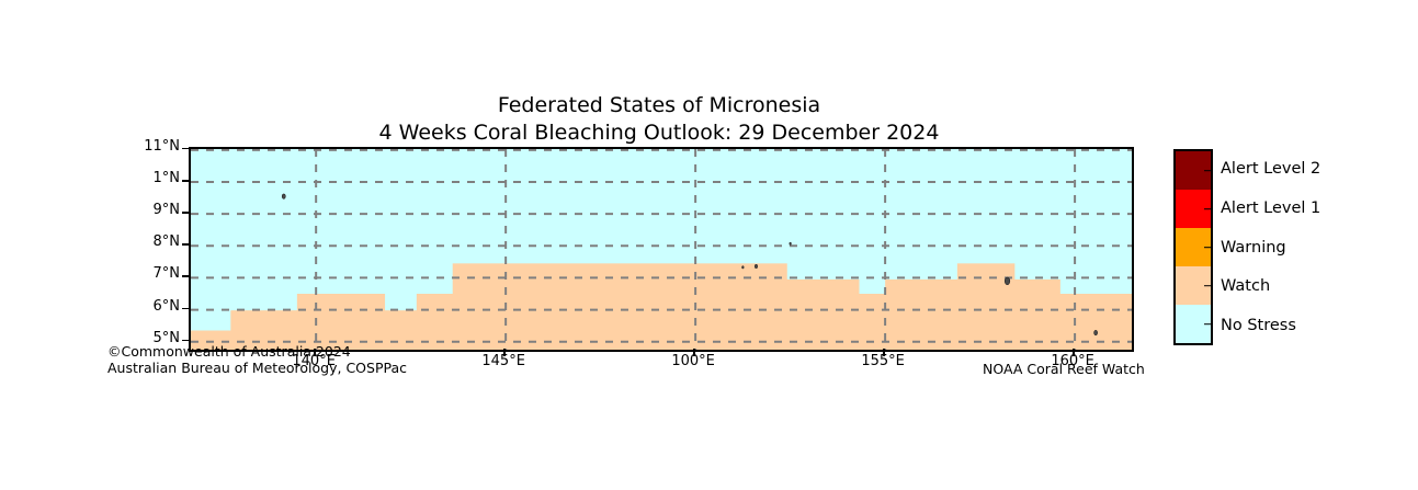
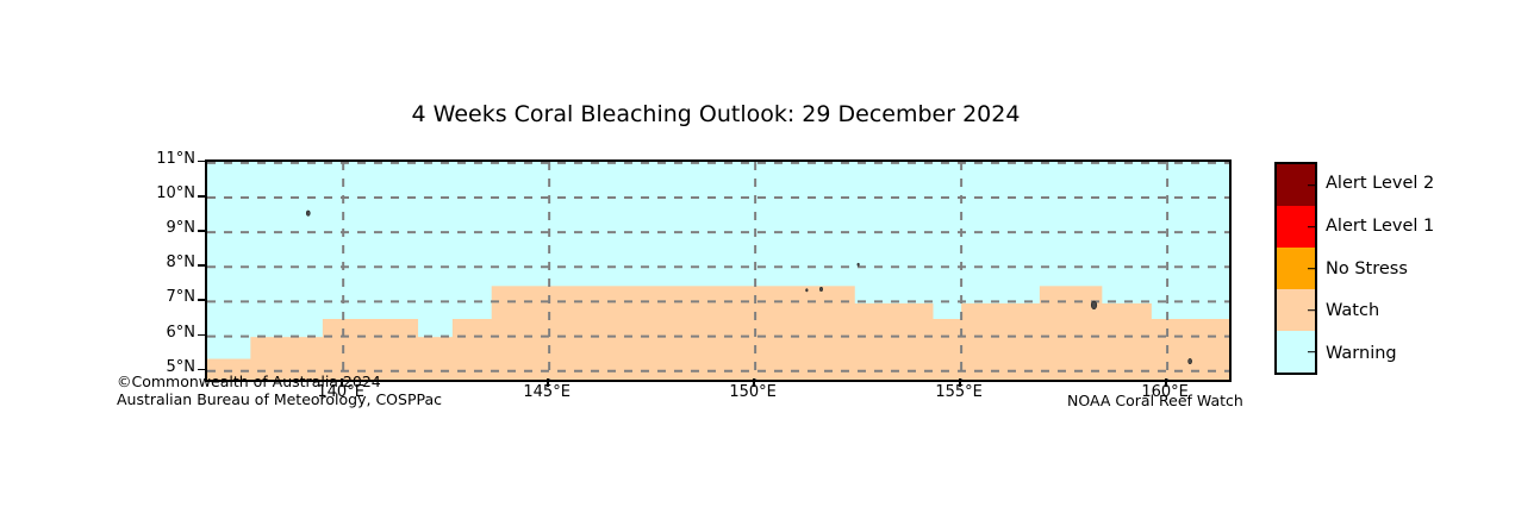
- Federated States of Micronesia
  4 Weeks Coral Bleaching Outlook: 29 December 2024
  5°N
  6°N
  7°N
  8°N
  9°N
- 1°N
+ 10°N
  11°N
  140°E
  145°E
- 100°E
+ 150°E
  155°E
  160°E
  ©Commonwealth of Australia 2024
  Australian Bureau of Meteorology, COSPPac
  NOAA Coral Reef Watch
  Alert Level 2
  Alert Level 1
- Warning
+ No Stress
  Watch
- No Stress
+ Warning
